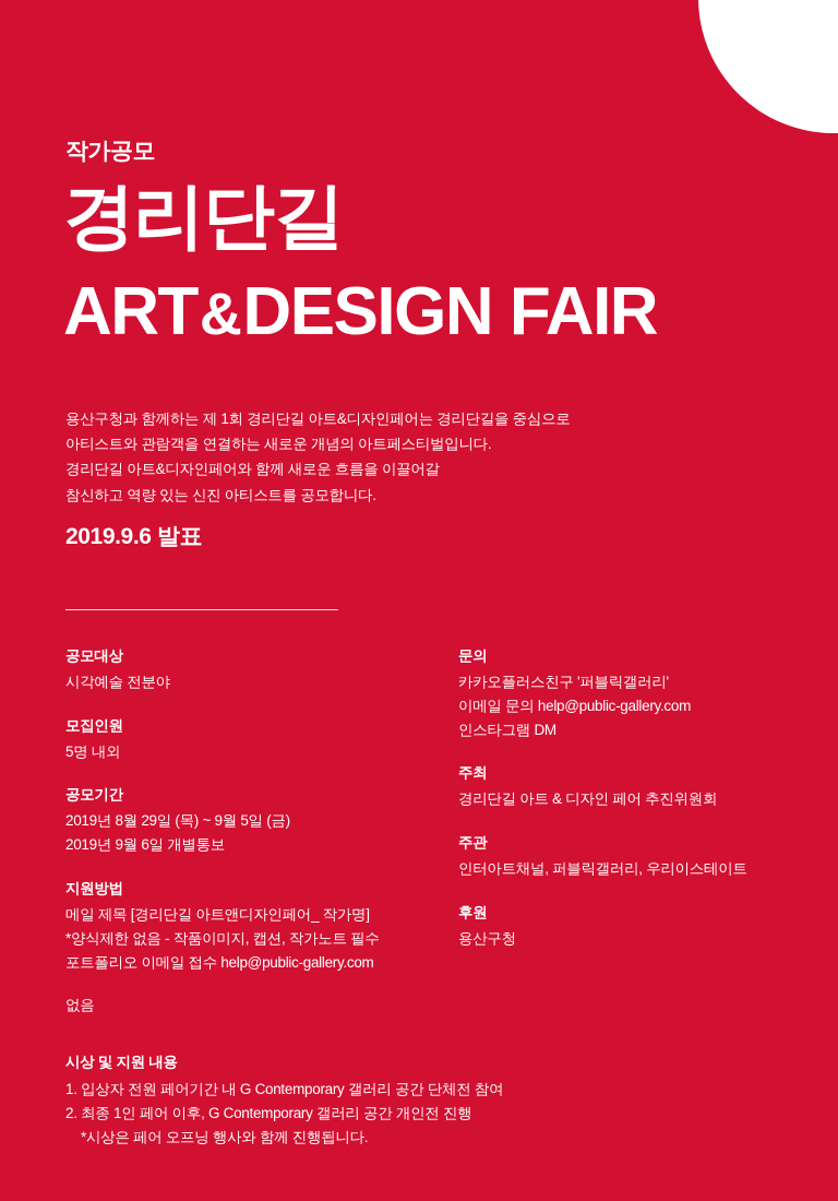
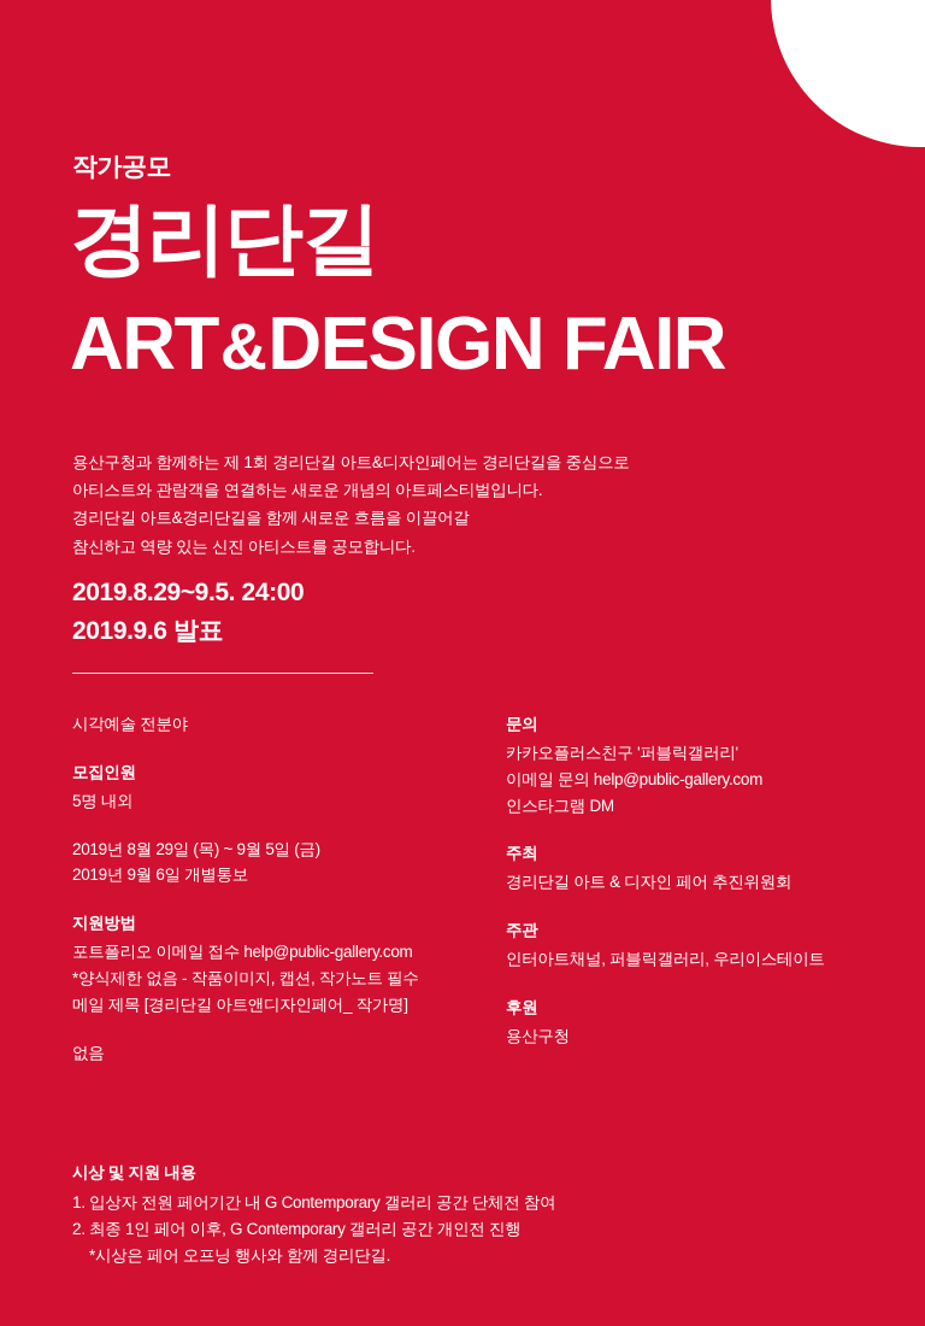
  작가공모
  경리단길
  ART&DESIGN FAIR
  용산구청과 함께하는 제 1회 경리단길 아트&디자인페어는 경리단길을 중심으로
  아티스트와 관람객을 연결하는 새로운 개념의 아트페스티벌입니다.
- 경리단길 아트&디자인페어와 함께 새로운 흐름을 이끌어갈
+ 경리단길 아트&경리단길을 함께 새로운 흐름을 이끌어갈
  참신하고 역량 있는 신진 아티스트를 공모합니다.
+ 2019.8.29~9.5. 24:00
  2019.9.6 발표
- 공모대상
  시각예술 전분야
  모집인원
  5명 내외
- 공모기간
  2019년 8월 29일 (목) ~ 9월 5일 (금)
  2019년 9월 6일 개별통보
  지원방법
- 메일 제목 [경리단길 아트앤디자인페어_ 작가명]
+ 포트폴리오 이메일 접수 help@public-gallery.com
  *양식제한 없음 - 작품이미지, 캡션, 작가노트 필수
- 포트폴리오 이메일 접수 help@public-gallery.com
+ 메일 제목 [경리단길 아트앤디자인페어_ 작가명]
  없음
  문의
  카카오플러스친구 '퍼블릭갤러리'
  이메일 문의 help@public-gallery.com
  인스타그램 DM
  주최
  경리단길 아트 & 디자인 페어 추진위원회
  주관
  인터아트채널, 퍼블릭갤러리, 우리이스테이트
  후원
  용산구청
  시상 및 지원 내용
  1. 입상자 전원 페어기간 내 G Contemporary 갤러리 공간 단체전 참여
  2. 최종 1인 페어 이후, G Contemporary 갤러리 공간 개인전 진행
- *시상은 페어 오프닝 행사와 함께 진행됩니다.
+ *시상은 페어 오프닝 행사와 함께 경리단길.
